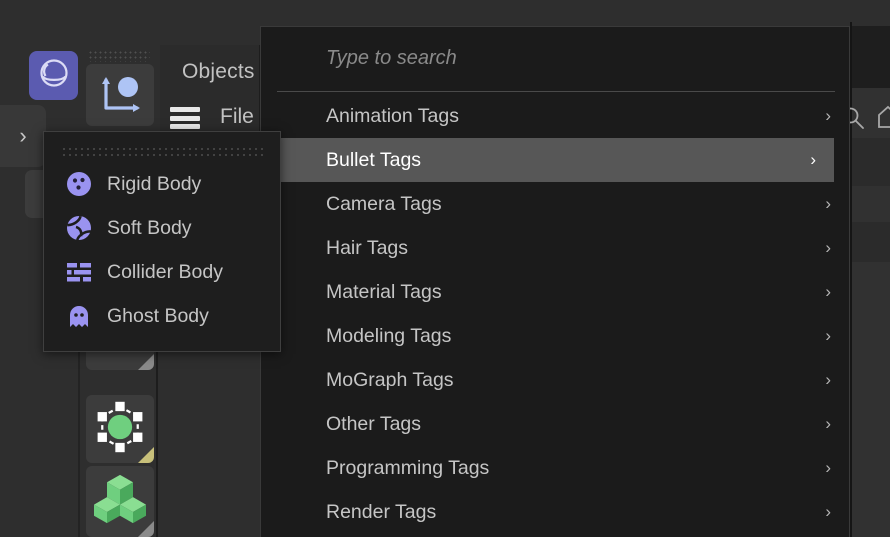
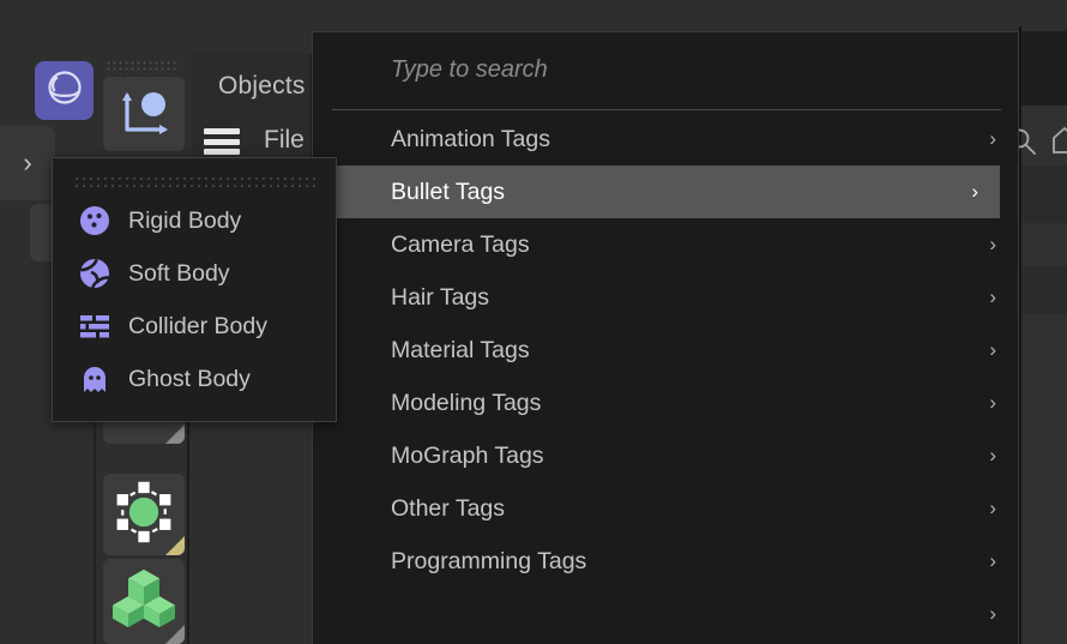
  ›
  Objects
  File
  Type to search
  Animation Tags
  ›
  Bullet Tags
  ›
  Camera Tags
  ›
  Hair Tags
  ›
  Material Tags
  ›
  Modeling Tags
  ›
  MoGraph Tags
  ›
  Other Tags
  ›
  Programming Tags
  ›
- Render Tags
  ›
  Rigid Body
  Soft Body
  Collider Body
  Ghost Body
